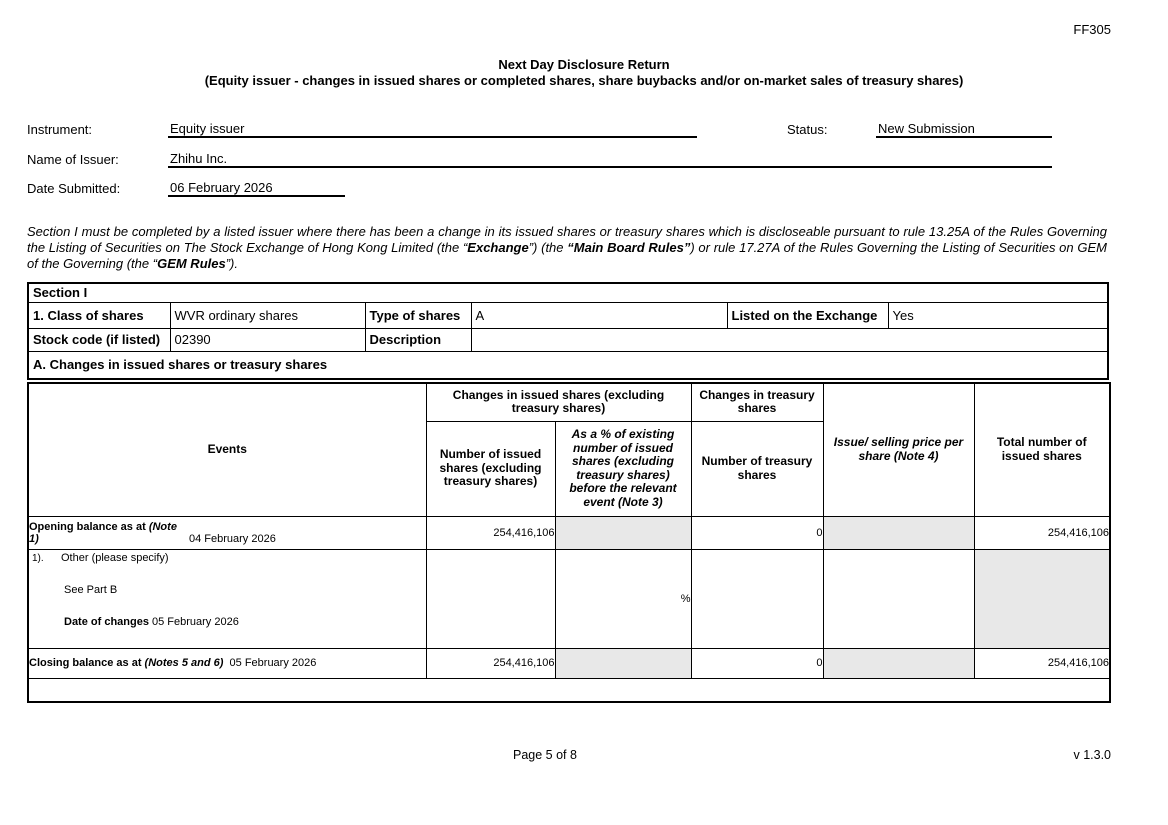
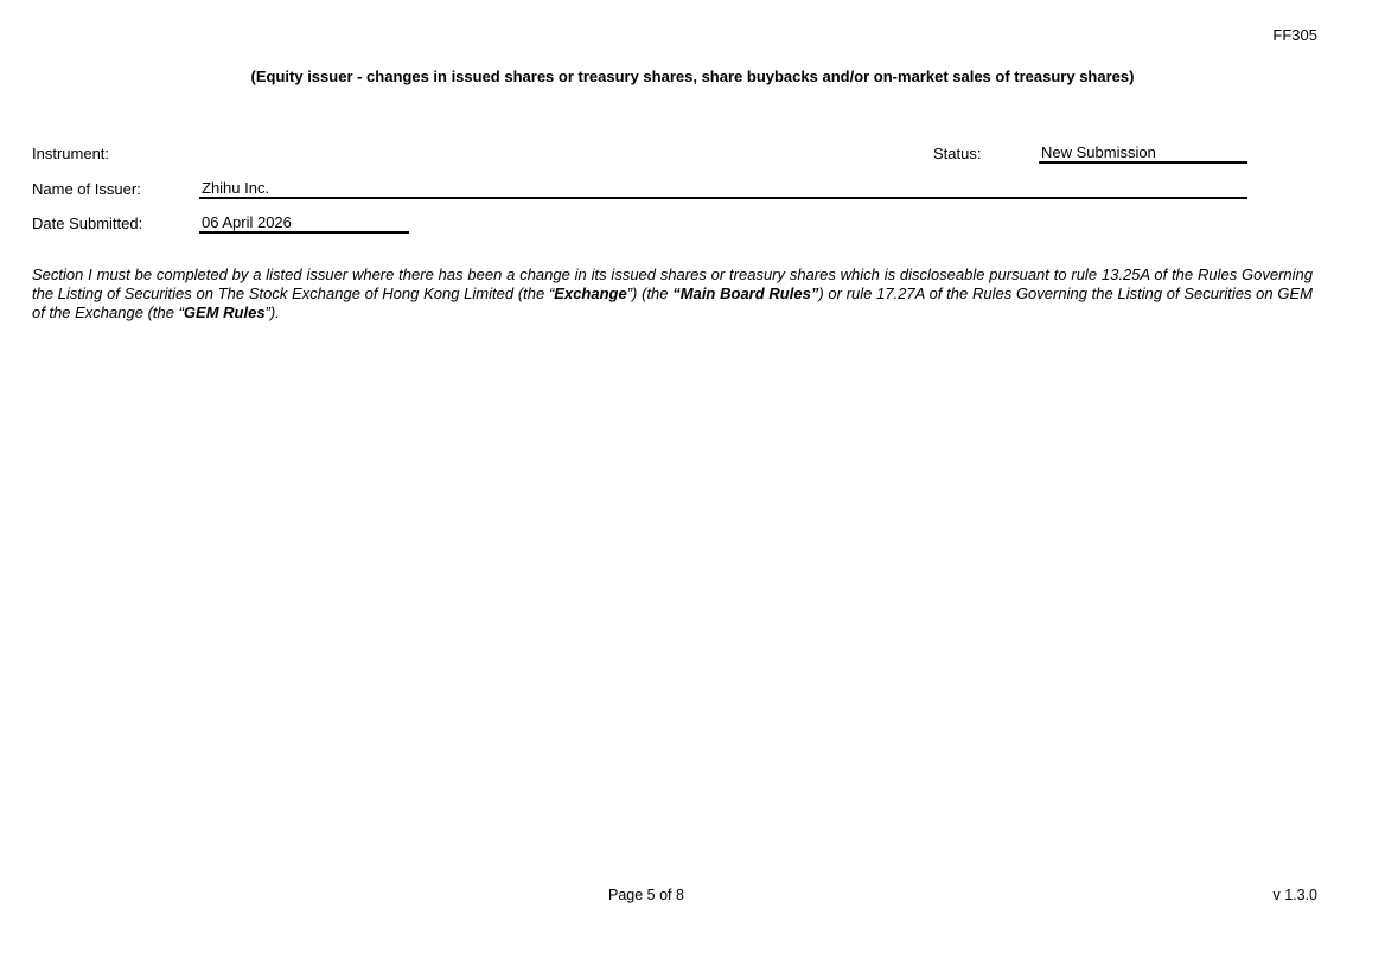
  FF305
- Next Day Disclosure Return
- (Equity issuer - changes in issued shares or completed shares, share buybacks and/or on-market sales of treasury shares)
+ (Equity issuer - changes in issued shares or treasury shares, share buybacks and/or on-market sales of treasury shares)
  Instrument:
- Equity issuer
  Status:
  New Submission
  Name of Issuer:
  Zhihu Inc.
  Date Submitted:
- 06 February 2026
+ 06 April 2026
- Section I must be completed by a listed issuer where there has been a change in its issued shares or treasury shares which is discloseable pursuant to rule 13.25A of the Rules Governing the Listing of Securities on The Stock Exchange of Hong Kong Limited (the “Exchange”) (the “Main Board Rules”) or rule 17.27A of the Rules Governing the Listing of Securities on GEM of the Governing (the “GEM Rules”).
+ Section I must be completed by a listed issuer where there has been a change in its issued shares or treasury shares which is discloseable pursuant to rule 13.25A of the Rules Governing the Listing of Securities on The Stock Exchange of Hong Kong Limited (the “Exchange”) (the “Main Board Rules”) or rule 17.27A of the Rules Governing the Listing of Securities on GEM of the Exchange (the “GEM Rules”).
- Section I
- 1. Class of shares	WVR ordinary shares	Type of shares	A	Listed on the Exchange	Yes
- Stock code (if listed)	02390	Description
- A. Changes in issued shares or treasury shares
- Events	Changes in issued shares (excluding treasury shares)	Changes in treasury shares	Issue/ selling price per share (Note 4)	Total number of issued shares
- Number of issued shares (excluding treasury shares)	As a % of existing number of issued shares (excluding treasury shares) before the relevant event (Note 3)	Number of treasury shares
- Opening balance as at (Note 1) 04 February 2026	254,416,106		0		254,416,106
- 1). Other (please specify) See Part B Date of changes 05 February 2026		%
- Closing balance as at (Notes 5 and 6) 05 February 2026	254,416,106		0		254,416,106
  Page 5 of 8
  v 1.3.0
